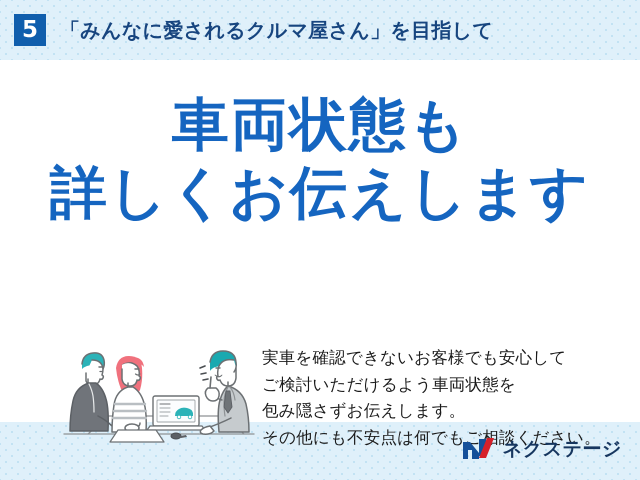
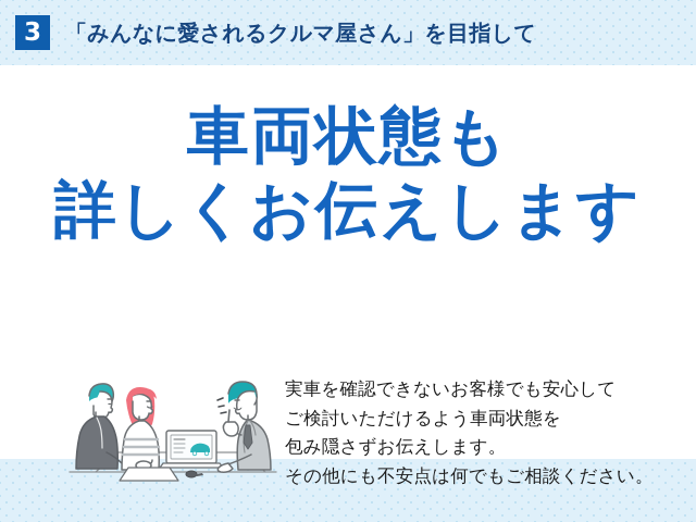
- 5
+ 3
  「みんなに愛されるクルマ屋さん」を目指して
  車両状態も
  詳しくお伝えします
  実車を確認できないお客様でも安心して
  ご検討いただけるよう車両状態を
  包み隠さずお伝えします。
  その他にも不安点は何でもご相談ください。
- ネクステージ
